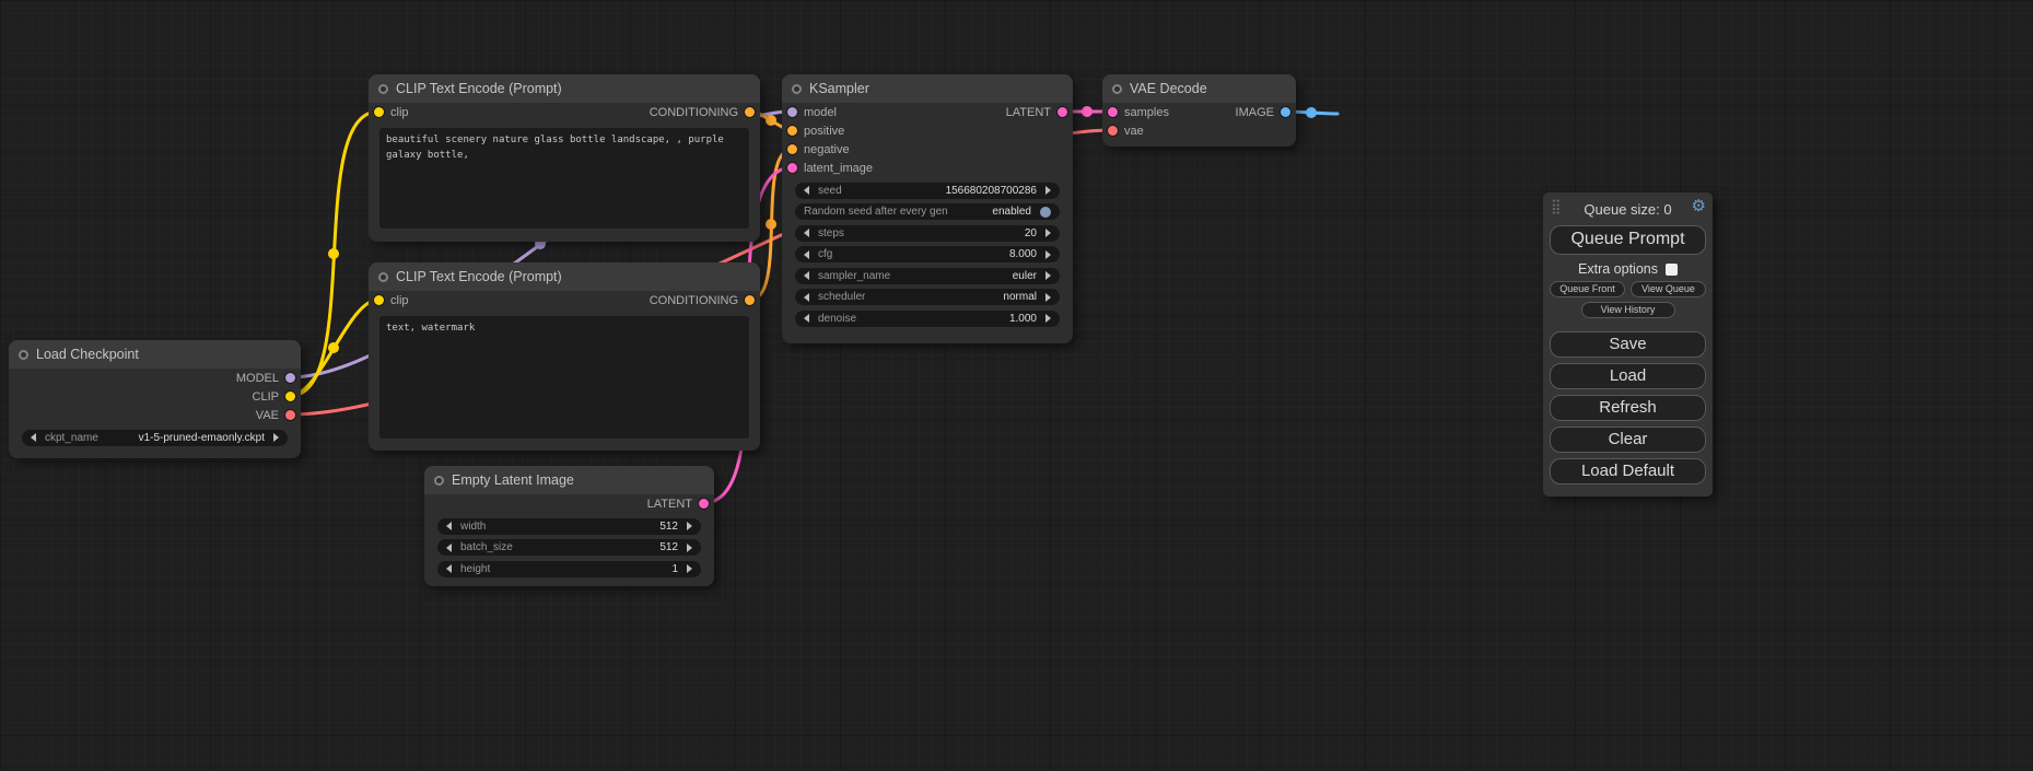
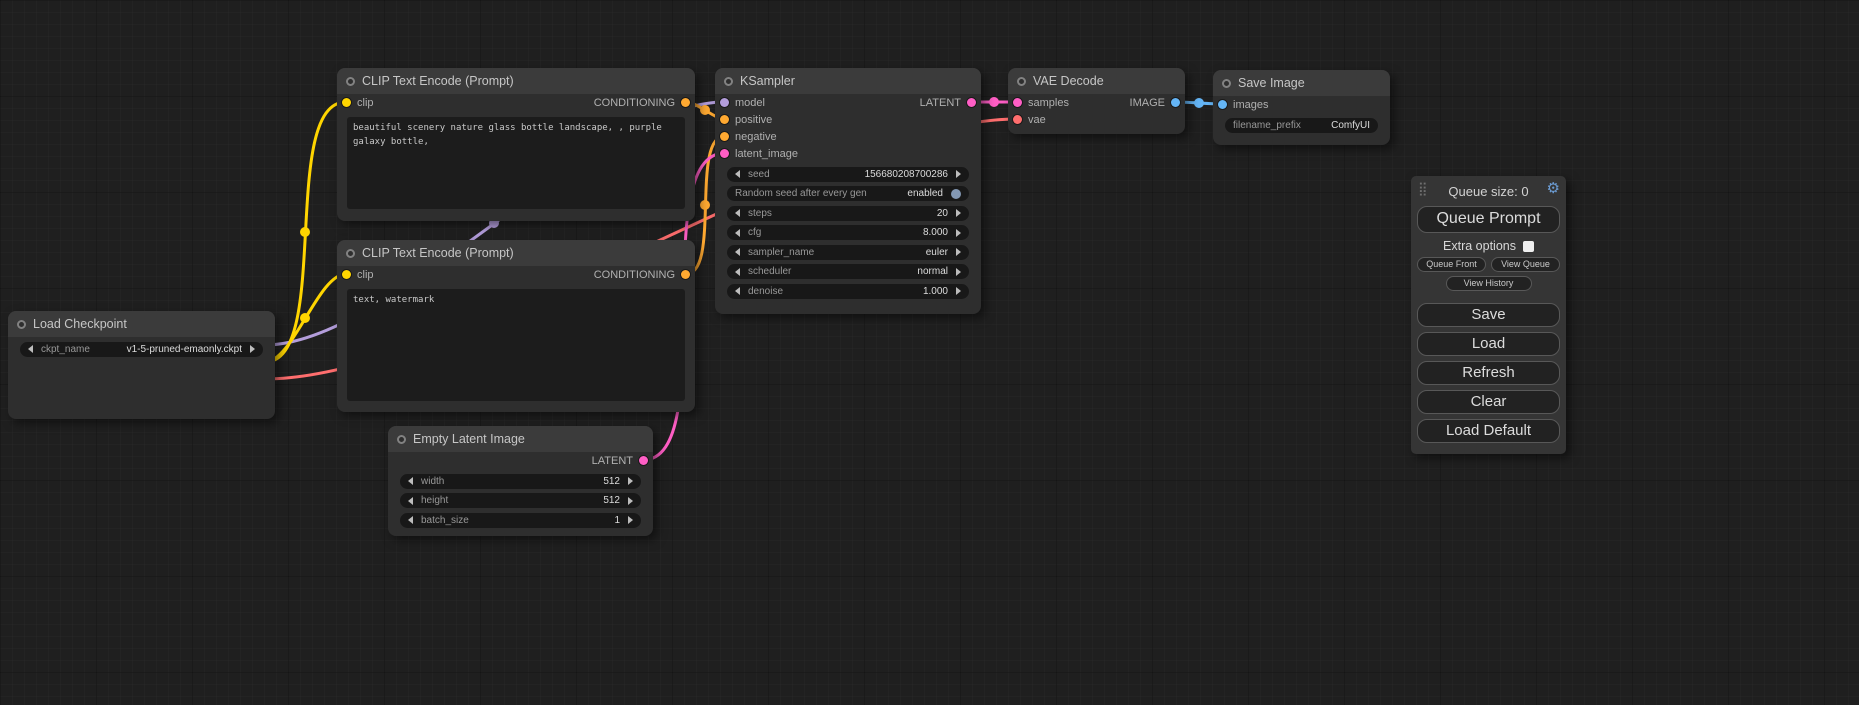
  Load Checkpoint
- MODEL
- CLIP
- VAE
  ckpt_name
  v1-5-pruned-emaonly.ckpt
  CLIP Text Encode (Prompt)
  clip
  CONDITIONING
  CLIP Text Encode (Prompt)
  clip
  CONDITIONING
  text, watermark
  Empty Latent Image
  LATENT
  width
  512
- batch_size
+ height
  512
- height
+ batch_size
  1
  KSampler
  model
  positive
  negative
  latent_image
  LATENT
  seed
  156680208700286
  Random seed after every gen
  enabled
  steps
  20
  cfg
  8.000
  sampler_name
  euler
  scheduler
  normal
  denoise
  1.000
  VAE Decode
  samples
  vae
  IMAGE
+ Save Image
+ images
+ filename_prefix
+ ComfyUI
  ⣿
  Queue size: 0
  ⚙
  Queue Prompt
  Extra options
  Queue Front
  View Queue
  View History
  Save
  Load
  Refresh
  Clear
  Load Default
